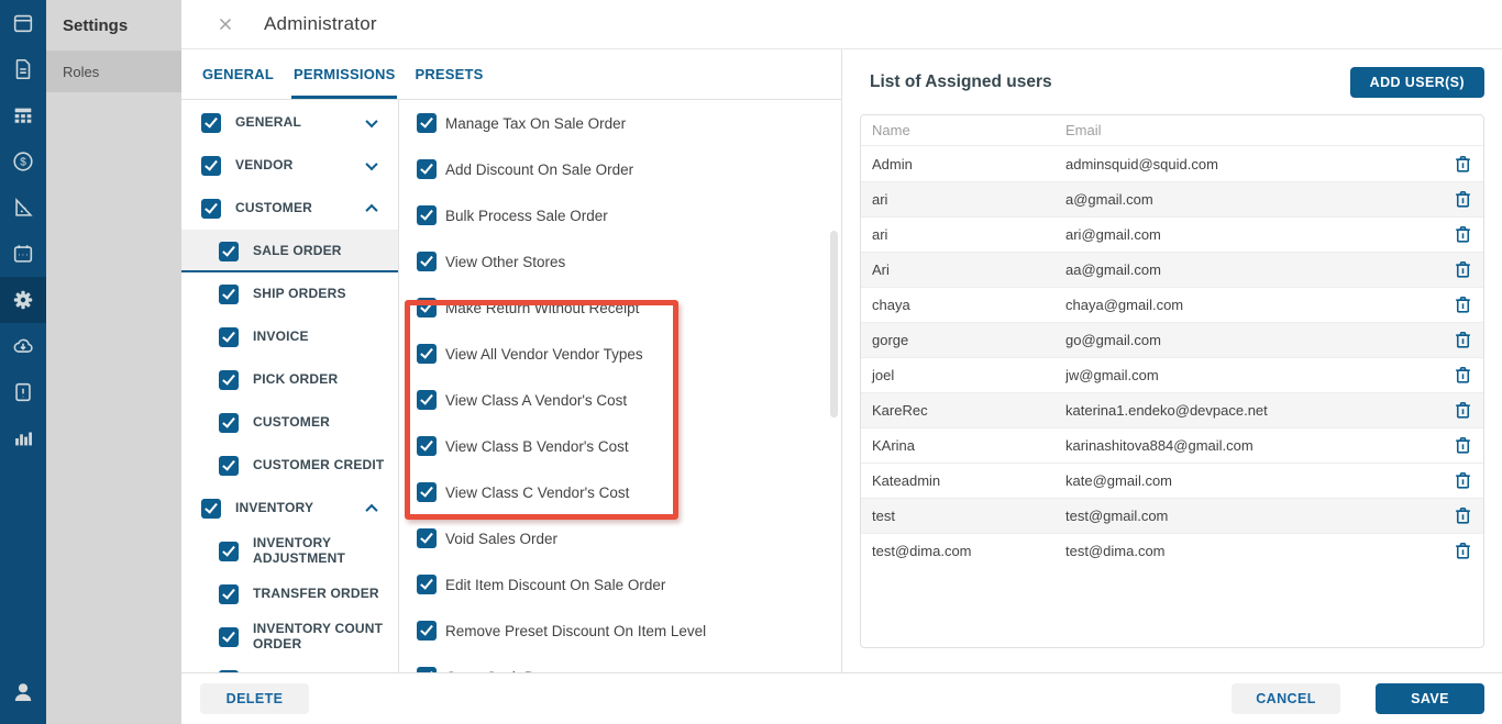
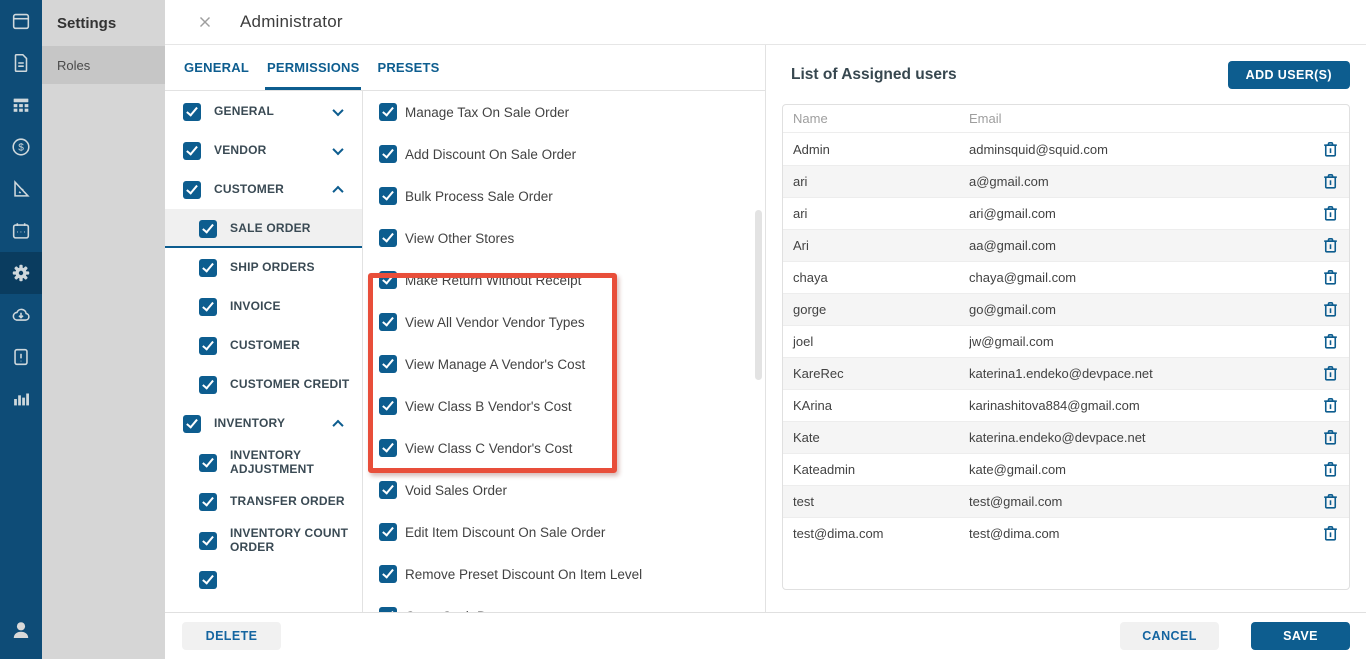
  $
  Settings
  Roles
  Administrator
  GENERAL
  PERMISSIONS
  PRESETS
  GENERAL
  VENDOR
  CUSTOMER
  SALE ORDER
  SHIP ORDERS
  INVOICE
- PICK ORDER
  CUSTOMER
  CUSTOMER CREDIT
  INVENTORY
  INVENTORY ADJUSTMENT
  TRANSFER ORDER
  INVENTORY COUNT ORDER
  Manage Tax On Sale Order
  Add Discount On Sale Order
  Bulk Process Sale Order
  View Other Stores
  Make Return Without Receipt
  View All Vendor Vendor Types
- View Class A Vendor's Cost
+ View Manage A Vendor's Cost
  View Class B Vendor's Cost
  View Class C Vendor's Cost
  Void Sales Order
  Edit Item Discount On Sale Order
  Remove Preset Discount On Item Level
  List of Assigned users
  ADD USER(S)
  Name
  Email
  Admin
  adminsquid@squid.com
  ari
  a@gmail.com
  ari
  ari@gmail.com
  Ari
  aa@gmail.com
  chaya
  chaya@gmail.com
  gorge
  go@gmail.com
  joel
  jw@gmail.com
  KareRec
  katerina1.endeko@devpace.net
  KArina
  karinashitova884@gmail.com
+ Kate
+ katerina.endeko@devpace.net
  Kateadmin
  kate@gmail.com
  test
  test@gmail.com
  test@dima.com
  test@dima.com
  DELETE
  CANCEL
  SAVE
